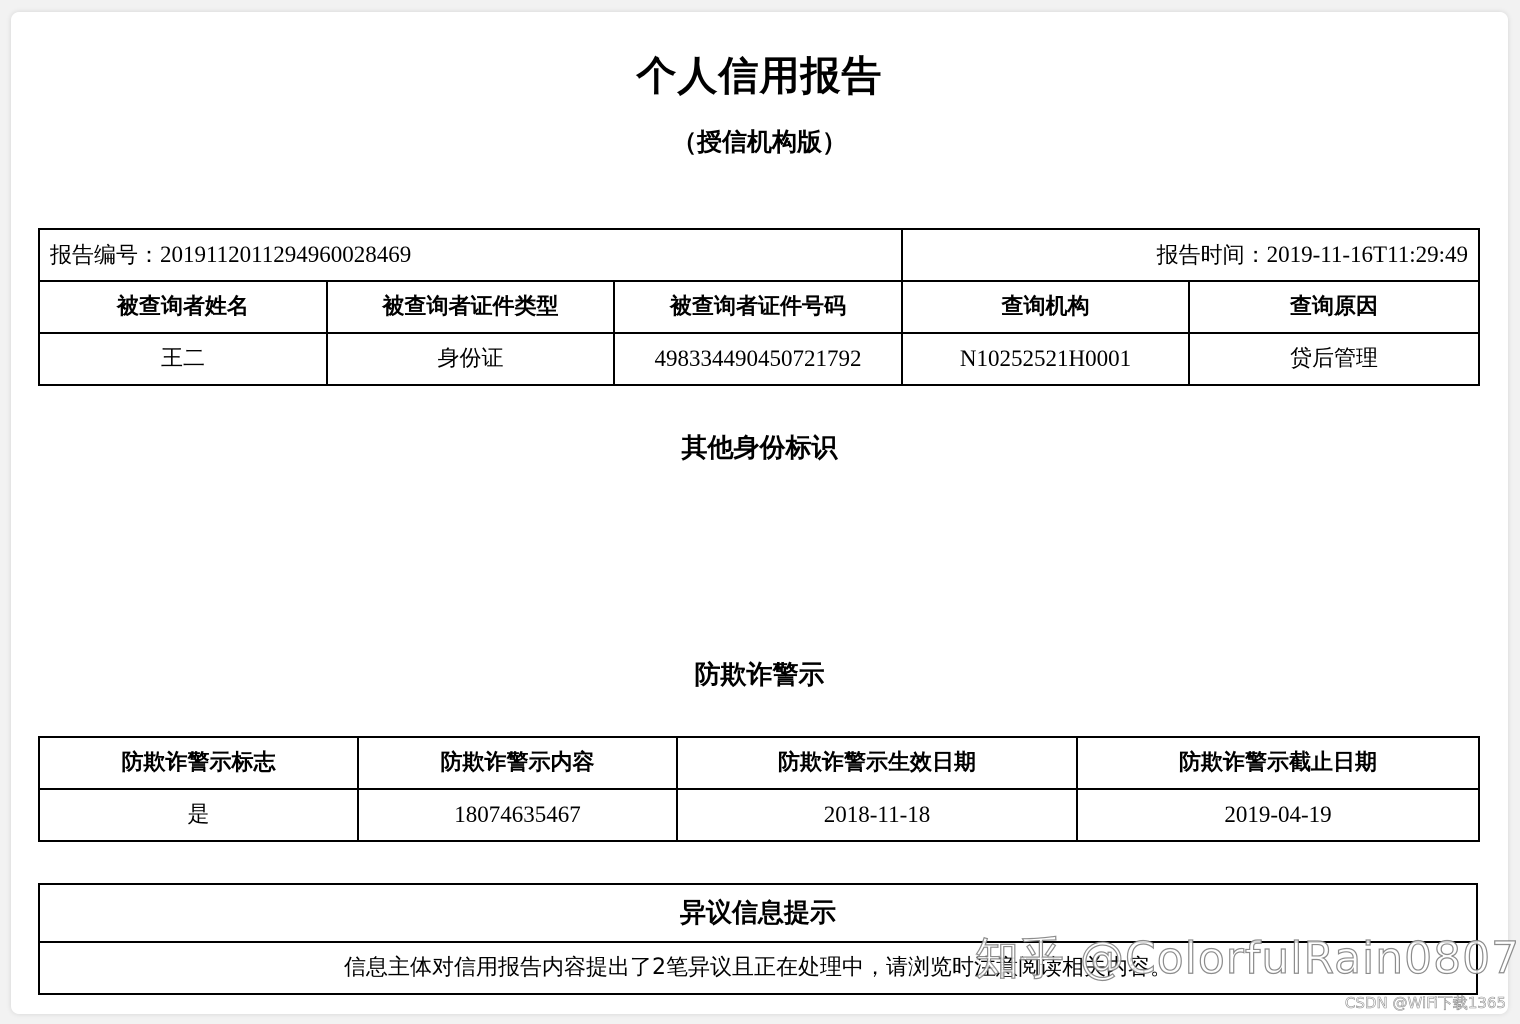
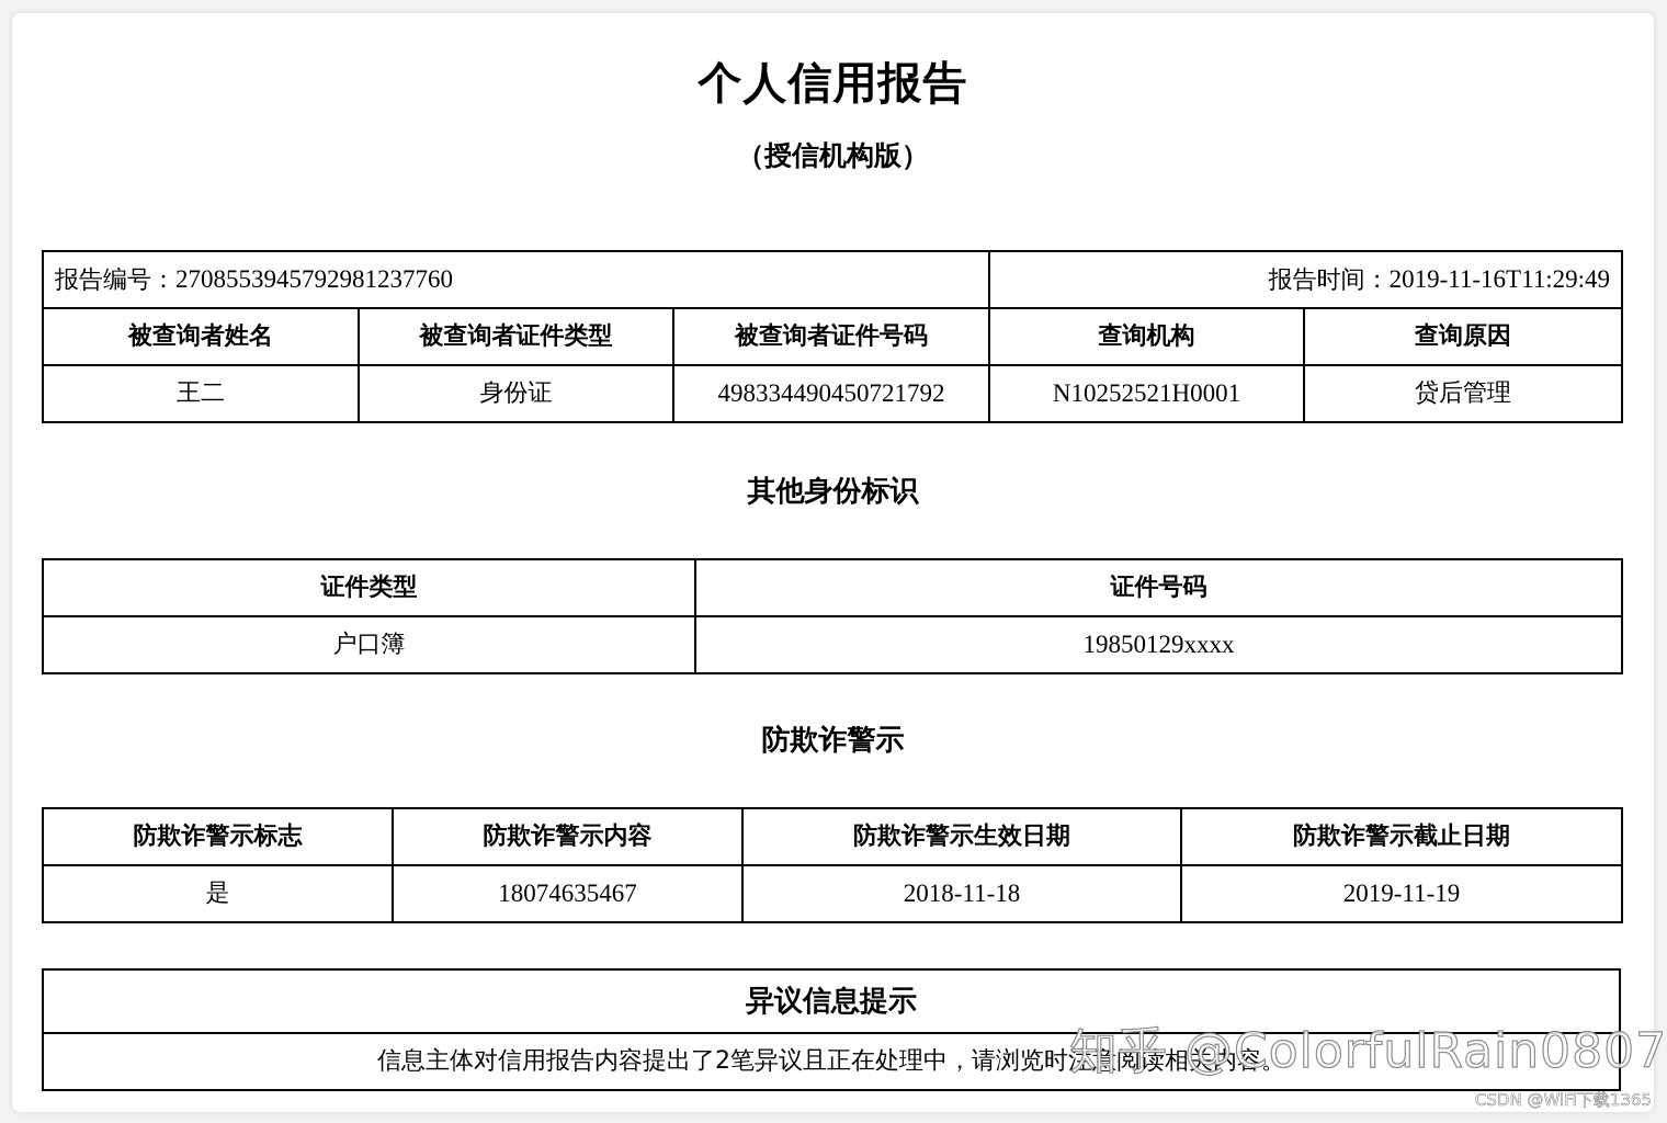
  个人信用报告
  （授信机构版）
- 报告编号：2019112011294960028469	报告时间：2019-11-16T11:29:49
+ 报告编号：2708553945792981237760	报告时间：2019-11-16T11:29:49
  被查询者姓名	被查询者证件类型	被查询者证件号码	查询机构	查询原因
  王二	身份证	498334490450721792	N10252521H0001	贷后管理
  其他身份标识
+ 证件类型	证件号码
+ 户口簿	19850129xxxx
  防欺诈警示
  防欺诈警示标志	防欺诈警示内容	防欺诈警示生效日期	防欺诈警示截止日期
- 是	18074635467	2018-11-18	2019-04-19
+ 是	18074635467	2018-11-18	2019-11-19
  异议信息提示
  信息主体对信用报告内容提出了2笔异议且正在处理中，请浏览时注意阅读相关内容。
  知乎 @ColorfulRain0807
  CSDN @WiFi下载1365
